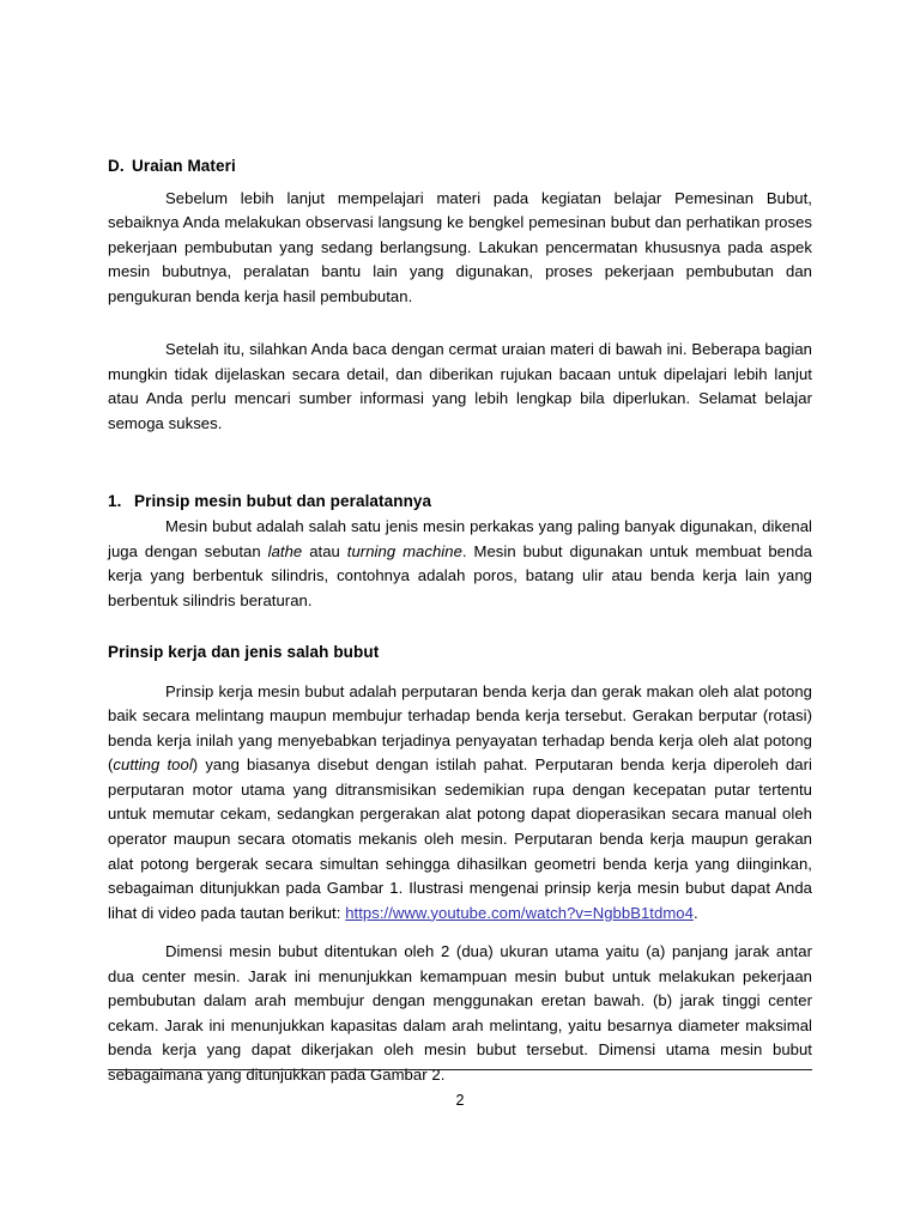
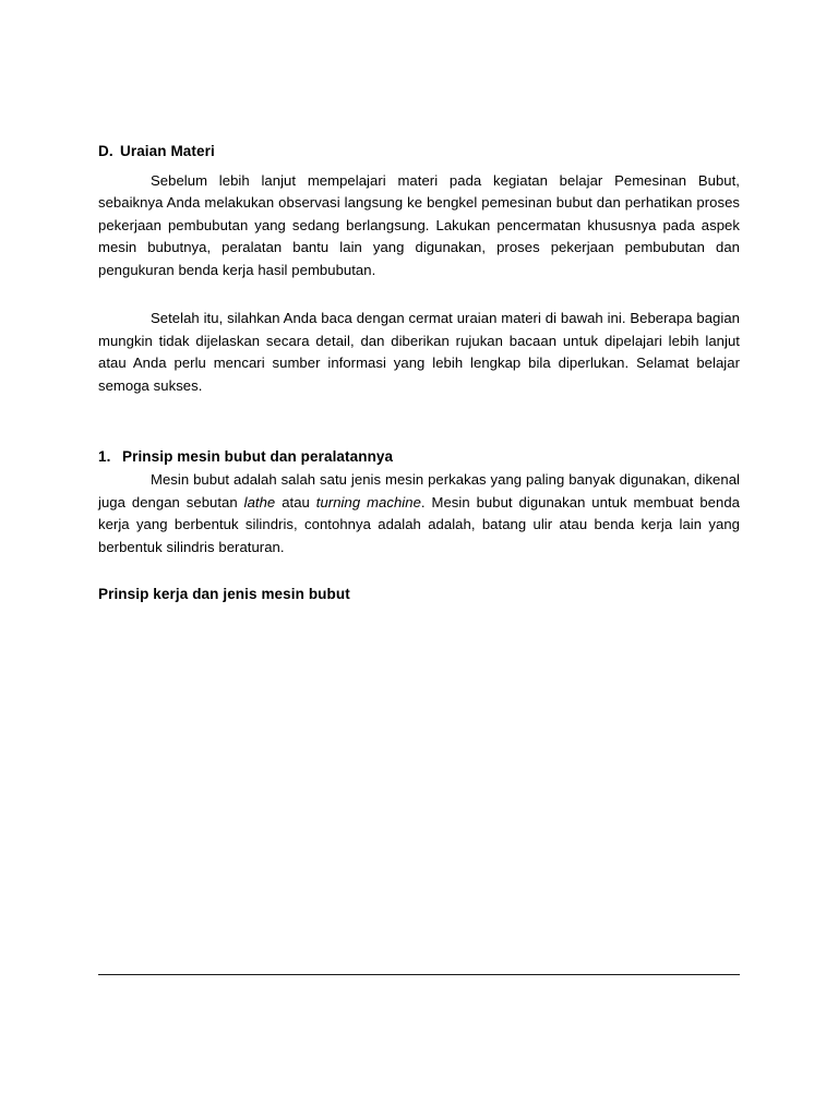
  D. Uraian Materi
  Sebelum lebih lanjut mempelajari materi pada kegiatan belajar Pemesinan Bubut, sebaiknya Anda melakukan observasi langsung ke bengkel pemesinan bubut dan perhatikan proses pekerjaan pembubutan yang sedang berlangsung. Lakukan pencermatan khususnya pada aspek mesin bubutnya, peralatan bantu lain yang digunakan, proses pekerjaan pembubutan dan pengukuran benda kerja hasil pembubutan.
  Setelah itu, silahkan Anda baca dengan cermat uraian materi di bawah ini. Beberapa bagian mungkin tidak dijelaskan secara detail, dan diberikan rujukan bacaan untuk dipelajari lebih lanjut atau Anda perlu mencari sumber informasi yang lebih lengkap bila diperlukan. Selamat belajar semoga sukses.
  1. Prinsip mesin bubut dan peralatannya
- Mesin bubut adalah salah satu jenis mesin perkakas yang paling banyak digunakan, dikenal juga dengan sebutan lathe atau turning machine. Mesin bubut digunakan untuk membuat benda kerja yang berbentuk silindris, contohnya adalah poros, batang ulir atau benda kerja lain yang berbentuk silindris beraturan.
+ Mesin bubut adalah salah satu jenis mesin perkakas yang paling banyak digunakan, dikenal juga dengan sebutan lathe atau turning machine. Mesin bubut digunakan untuk membuat benda kerja yang berbentuk silindris, contohnya adalah adalah, batang ulir atau benda kerja lain yang berbentuk silindris beraturan.
- Prinsip kerja dan jenis salah bubut
+ Prinsip kerja dan jenis mesin bubut
- Prinsip kerja mesin bubut adalah perputaran benda kerja dan gerak makan oleh alat potong baik secara melintang maupun membujur terhadap benda kerja tersebut. Gerakan berputar (rotasi) benda kerja inilah yang menyebabkan terjadinya penyayatan terhadap benda kerja oleh alat potong (cutting tool) yang biasanya disebut dengan istilah pahat. Perputaran benda kerja diperoleh dari perputaran motor utama yang ditransmisikan sedemikian rupa dengan kecepatan putar tertentu untuk memutar cekam, sedangkan pergerakan alat potong dapat dioperasikan secara manual oleh operator maupun secara otomatis mekanis oleh mesin. Perputaran benda kerja maupun gerakan alat potong bergerak secara simultan sehingga dihasilkan geometri benda kerja yang diinginkan, sebagaiman ditunjukkan pada Gambar 1. Ilustrasi mengenai prinsip kerja mesin bubut dapat Anda lihat di video pada tautan berikut: https://www.youtube.com/watch?v=NgbbB1tdmo4.
- Dimensi mesin bubut ditentukan oleh 2 (dua) ukuran utama yaitu (a) panjang jarak antar dua center mesin. Jarak ini menunjukkan kemampuan mesin bubut untuk melakukan pekerjaan pembubutan dalam arah membujur dengan menggunakan eretan bawah. (b) jarak tinggi center cekam. Jarak ini menunjukkan kapasitas dalam arah melintang, yaitu besarnya diameter maksimal benda kerja yang dapat dikerjakan oleh mesin bubut tersebut. Dimensi utama mesin bubut sebagaimana yang ditunjukkan pada Gambar 2.
- 2
